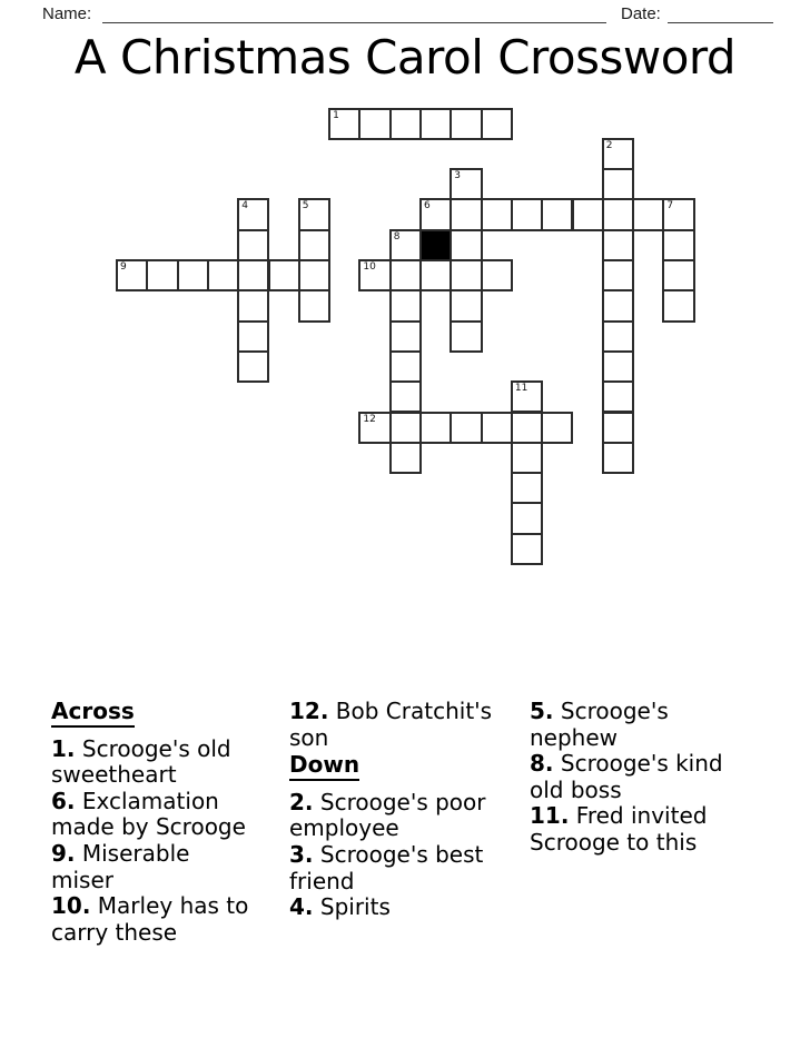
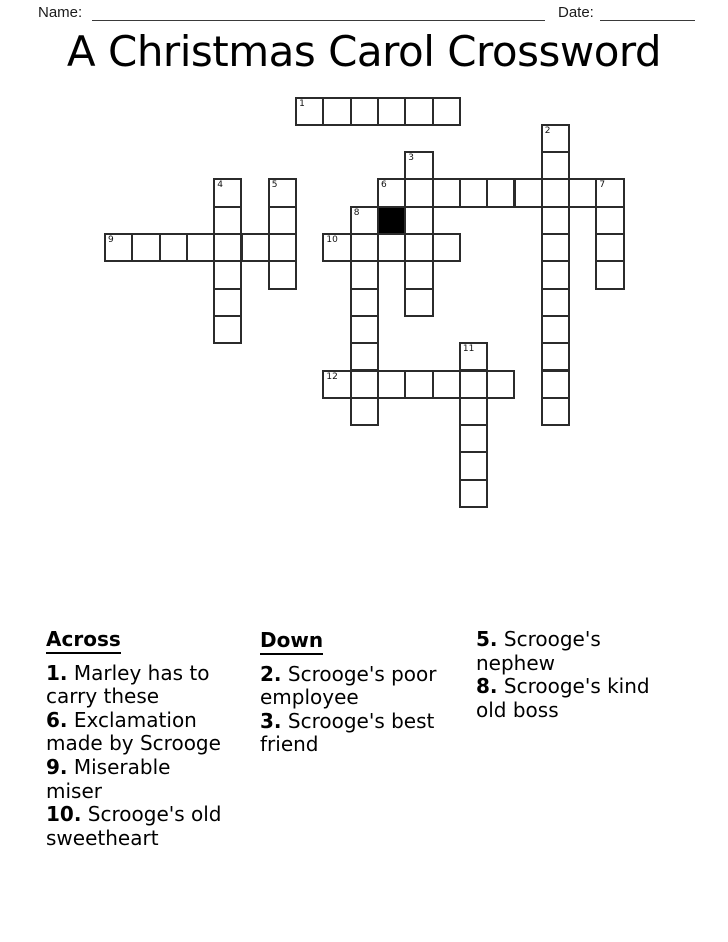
  Name:
  Date:
  A Christmas Carol Crossword
  1
  2
  3
  4
  5
  6
  7
  8
  9
  10
  11
  12
  Across
- 1. Scrooge's old sweetheart
+ 1. Marley has to carry these
  6. Exclamation made by Scrooge
  9. Miserable miser
- 10. Marley has to carry these
+ 10. Scrooge's old sweetheart
- 12. Bob Cratchit's son
  Down
  2. Scrooge's poor employee
  3. Scrooge's best friend
- 4. Spirits
  5. Scrooge's nephew
  8. Scrooge's kind old boss
- 11. Fred invited Scrooge to this
